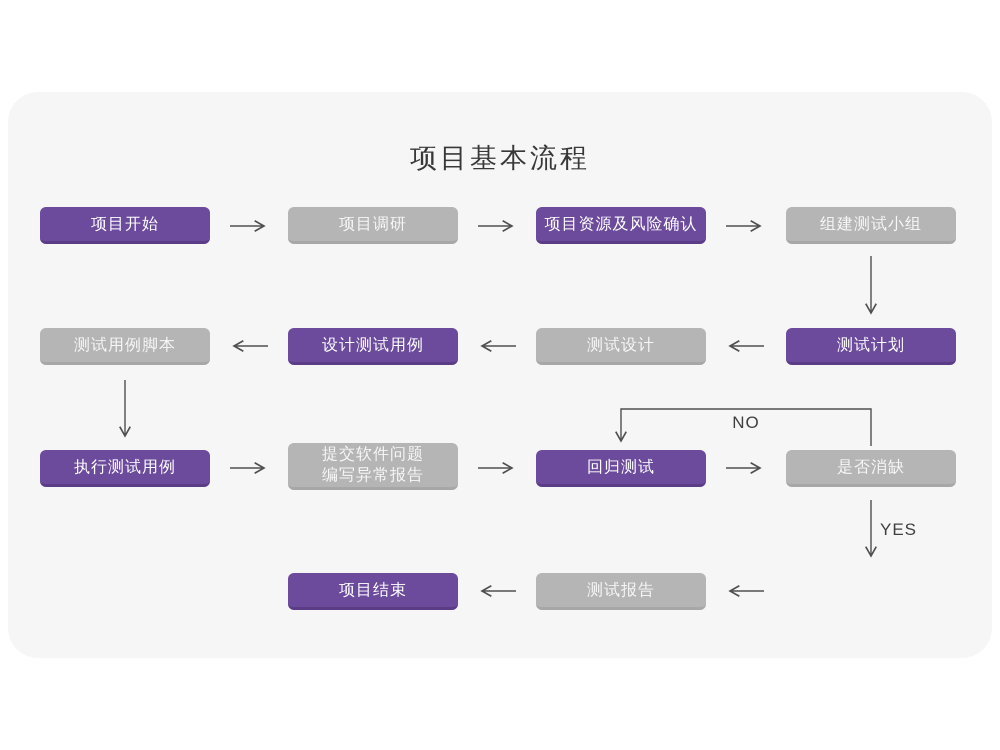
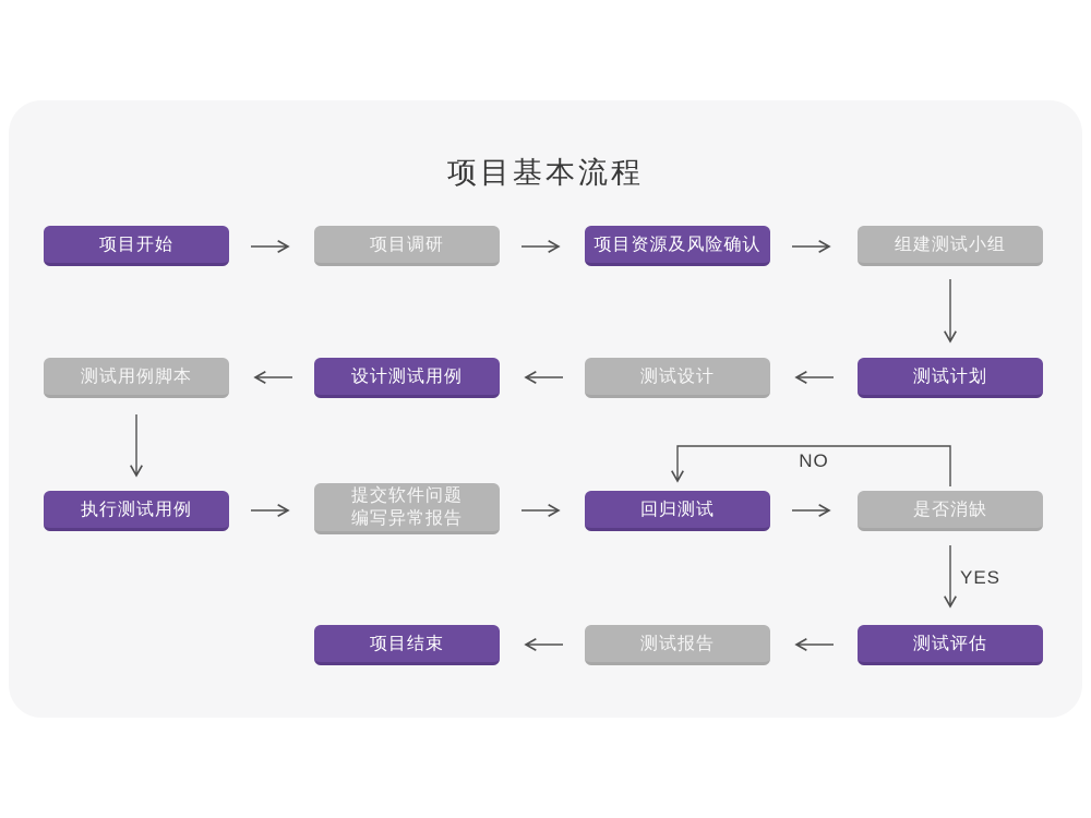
  项目基本流程
  项目开始
  项目调研
  项目资源及风险确认
  组建测试小组
  测试计划
  测试设计
  设计测试用例
  测试用例脚本
  执行测试用例
  提交软件问题
  编写异常报告
  回归测试
  是否消缺
+ 测试评估
  测试报告
  项目结束
  NO
  YES
